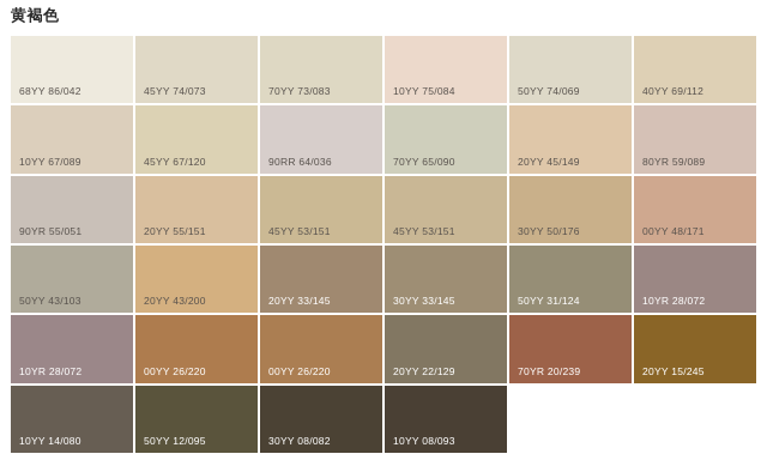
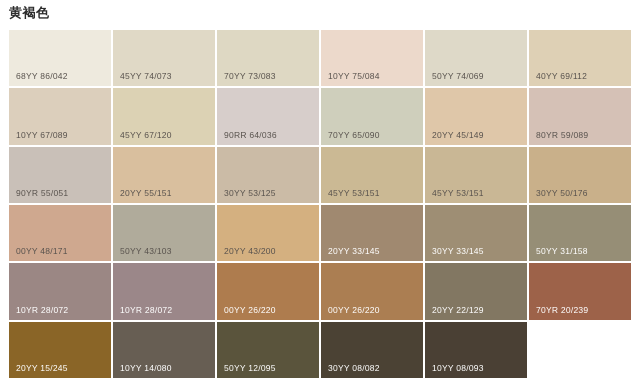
  黄褐色
  68YY 86/042
  45YY 74/073
  70YY 73/083
  10YY 75/084
  50YY 74/069
  40YY 69/112
  10YY 67/089
  45YY 67/120
  90RR 64/036
  70YY 65/090
  20YY 45/149
  80YR 59/089
  90YR 55/051
  20YY 55/151
+ 30YY 53/125
  45YY 53/151
  45YY 53/151
  30YY 50/176
  00YY 48/171
  50YY 43/103
  20YY 43/200
  20YY 33/145
  30YY 33/145
- 50YY 31/124
+ 50YY 31/158
  10YR 28/072
  10YR 28/072
  00YY 26/220
  00YY 26/220
  20YY 22/129
  70YR 20/239
  20YY 15/245
  10YY 14/080
  50YY 12/095
  30YY 08/082
  10YY 08/093
